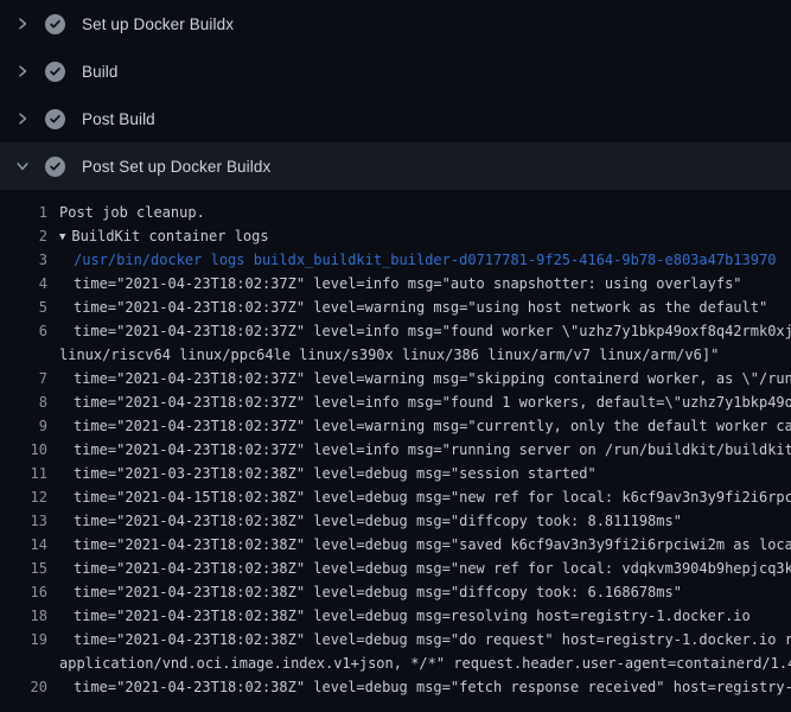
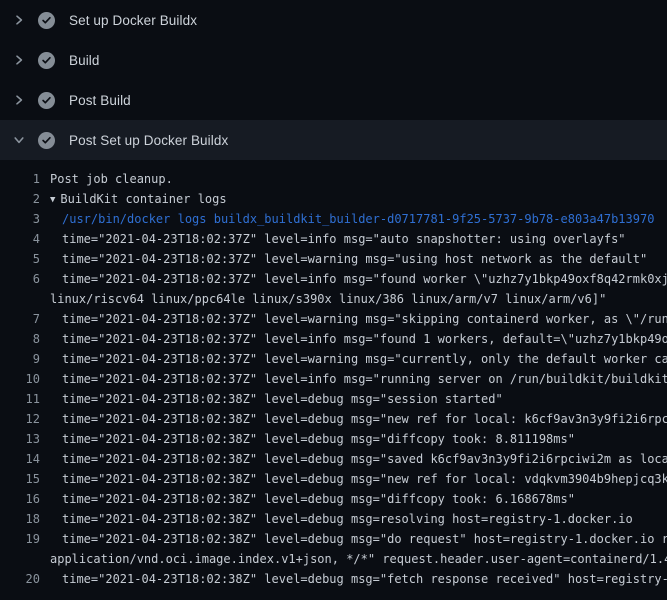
  Set up Docker Buildx
  Build
  Post Build
  Post Set up Docker Buildx
  1
  Post job cleanup.
  2
  ▼ BuildKit container logs
  3
- /usr/bin/docker logs buildx_buildkit_builder-d0717781-9f25-4164-9b78-e803a47b13970
+ /usr/bin/docker logs buildx_buildkit_builder-d0717781-9f25-5737-9b78-e803a47b13970
  4
  time="2021-04-23T18:02:37Z" level=info msg="auto snapshotter: using overlayfs"
  5
  time="2021-04-23T18:02:37Z" level=warning msg="using host network as the default"
  6
  time="2021-04-23T18:02:37Z" level=info msg="found worker \"uzhz7y1bkp49oxf8q42rmk0xj
  linux/riscv64 linux/ppc64le linux/s390x linux/386 linux/arm/v7 linux/arm/v6]"
  7
  time="2021-04-23T18:02:37Z" level=warning msg="skipping containerd worker, as \"/run
  8
  time="2021-04-23T18:02:37Z" level=info msg="found 1 workers, default=\"uzhz7y1bkp49o
  9
  time="2021-04-23T18:02:37Z" level=warning msg="currently, only the default worker ca
  10
  time="2021-04-23T18:02:37Z" level=info msg="running server on /run/buildkit/buildkit
  11
- time="2021-03-23T18:02:38Z" level=debug msg="session started"
+ time="2021-04-23T18:02:38Z" level=debug msg="session started"
  12
- time="2021-04-15T18:02:38Z" level=debug msg="new ref for local: k6cf9av3n3y9fi2i6rpc
+ time="2021-04-23T18:02:38Z" level=debug msg="new ref for local: k6cf9av3n3y9fi2i6rpc
  13
  time="2021-04-23T18:02:38Z" level=debug msg="diffcopy took: 8.811198ms"
  14
  time="2021-04-23T18:02:38Z" level=debug msg="saved k6cf9av3n3y9fi2i6rpciwi2m as loca
  15
  time="2021-04-23T18:02:38Z" level=debug msg="new ref for local: vdqkvm3904b9hepjcq3k
  16
  time="2021-04-23T18:02:38Z" level=debug msg="diffcopy took: 6.168678ms"
  18
  time="2021-04-23T18:02:38Z" level=debug msg=resolving host=registry-1.docker.io
  19
  time="2021-04-23T18:02:38Z" level=debug msg="do request" host=registry-1.docker.io r
  application/vnd.oci.image.index.v1+json, */*" request.header.user-agent=containerd/1.
  20
  time="2021-04-23T18:02:38Z" level=debug msg="fetch response received" host=registry-
